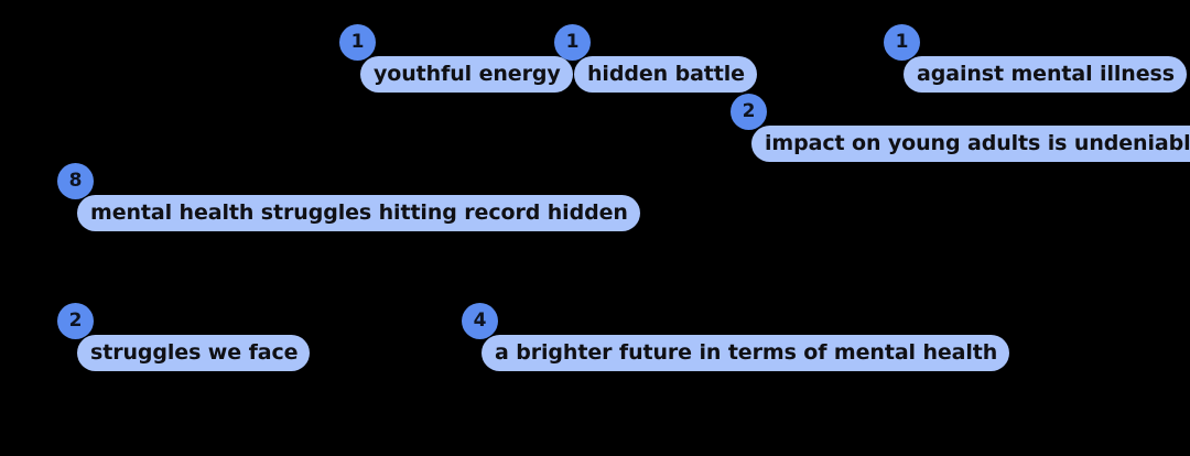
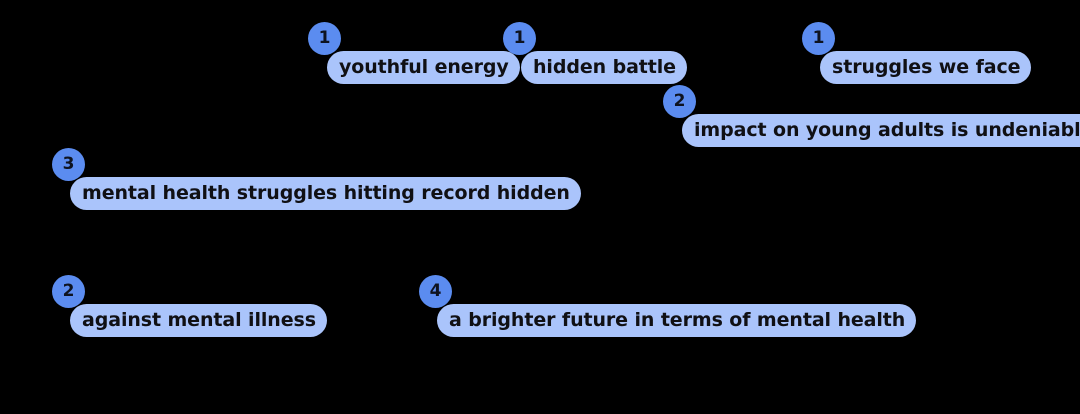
  youthful energy
  1
  hidden battle
  1
- against mental illness
+ struggles we face
  1
  impact on young adults is undeniabl
  2
  mental health struggles hitting record hidden
- 8
+ 3
- struggles we face
+ against mental illness
  2
  a brighter future in terms of mental health
  4
